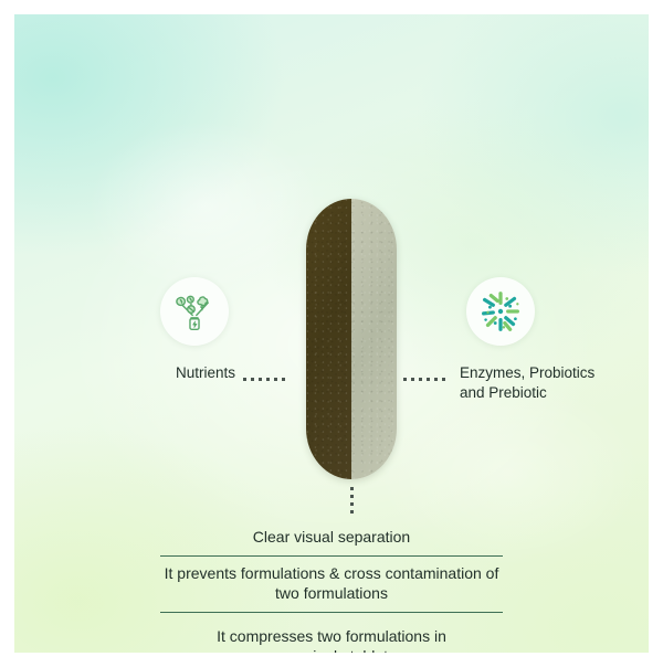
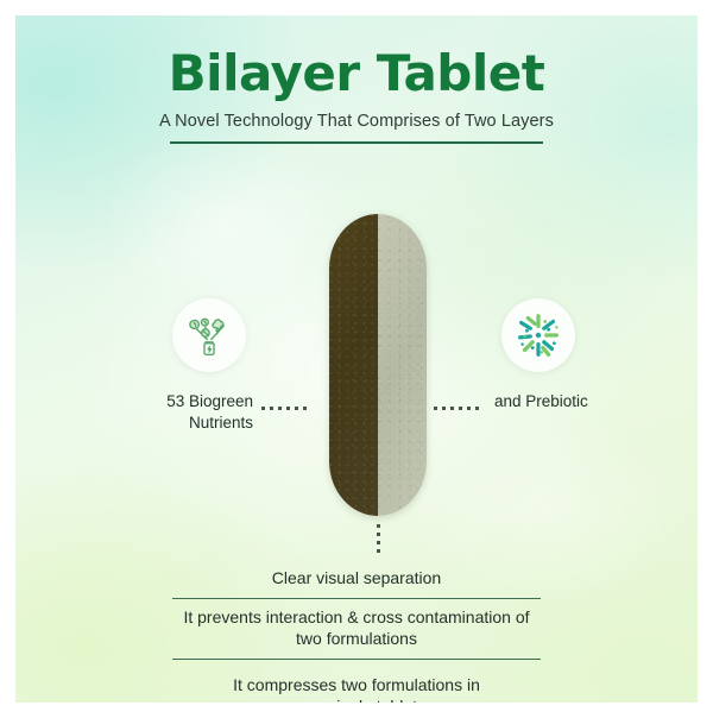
+ Bilayer Tablet
+ A Novel Technology That Comprises of Two Layers
+ 53 Biogreen
  Nutrients
- Enzymes, Probiotics
  and Prebiotic
  Clear visual separation
- It prevents formulations & cross contamination of
+ It prevents interaction & cross contamination of
  two formulations
  It compresses two formulations in
